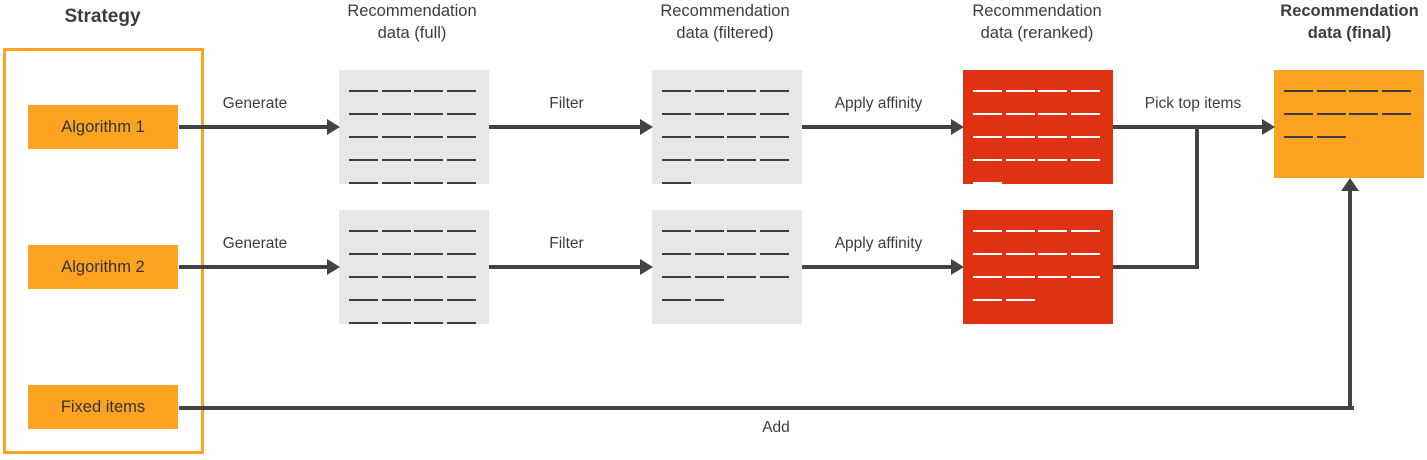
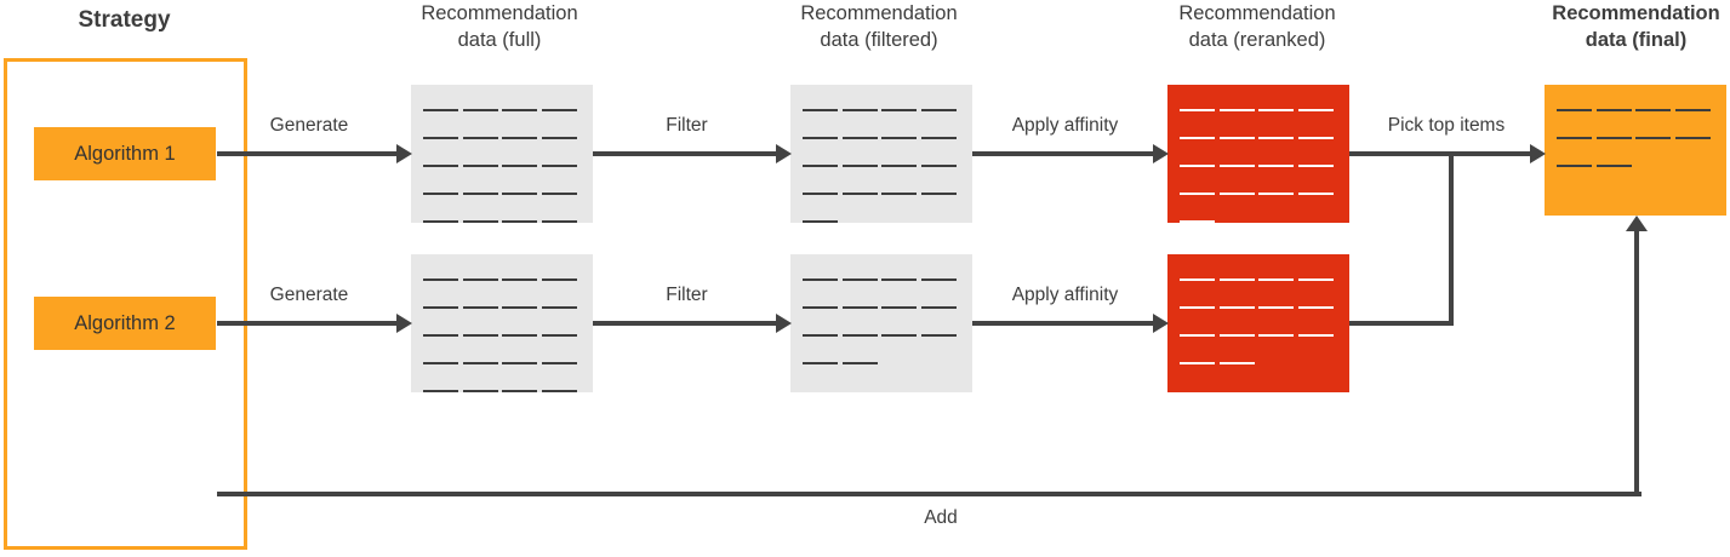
  Recommendation
  data (full)
  Recommendation
  data (filtered)
  Recommendation
  data (reranked)
  Recommendation
  data (final)
  Strategy
  Algorithm 1
  Algorithm 2
- Fixed items
  Generate
  Filter
  Apply affinity
  Pick top items
  Generate
  Filter
  Apply affinity
  Add
